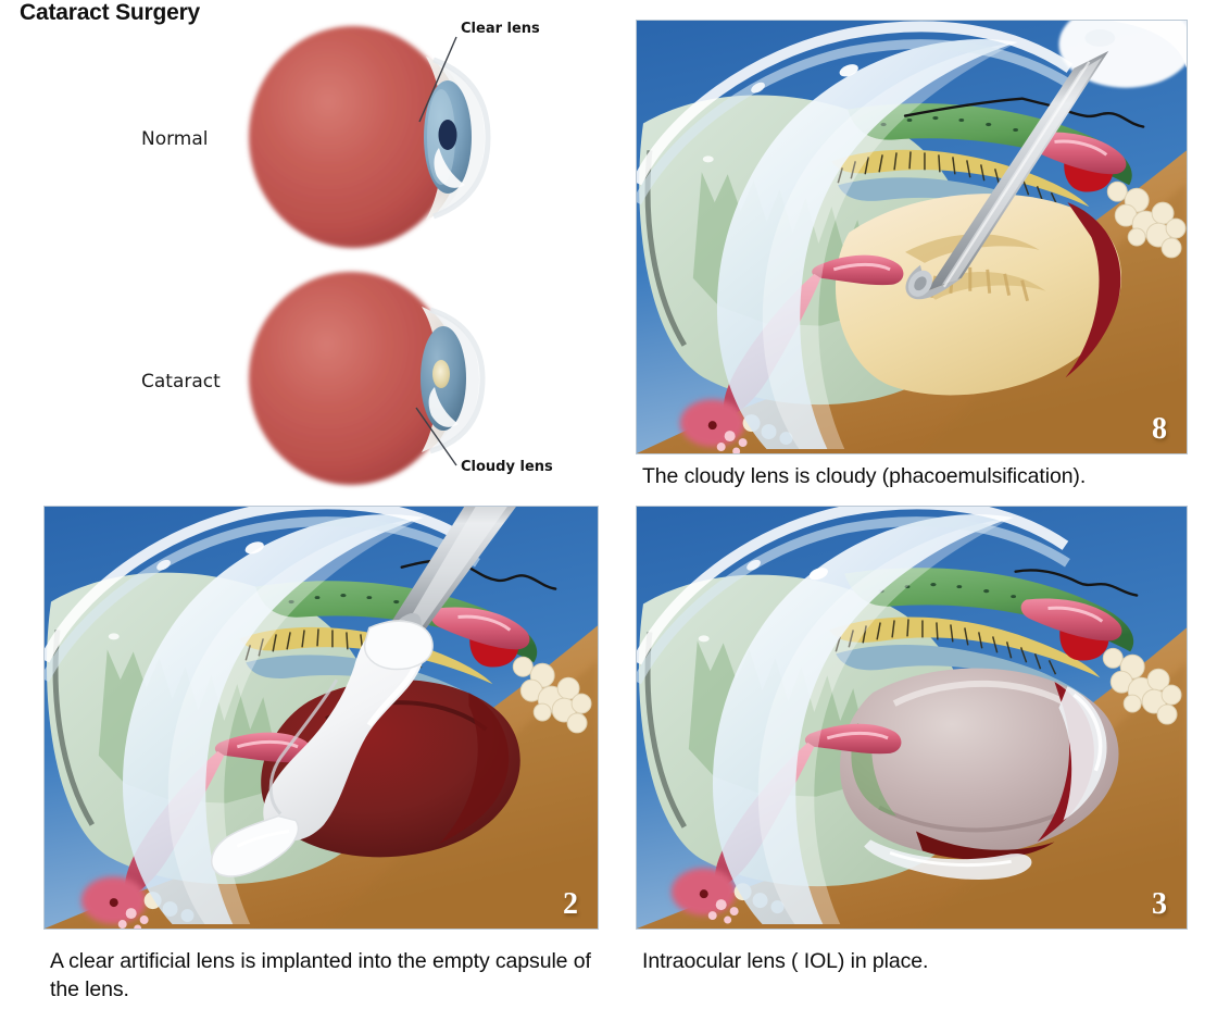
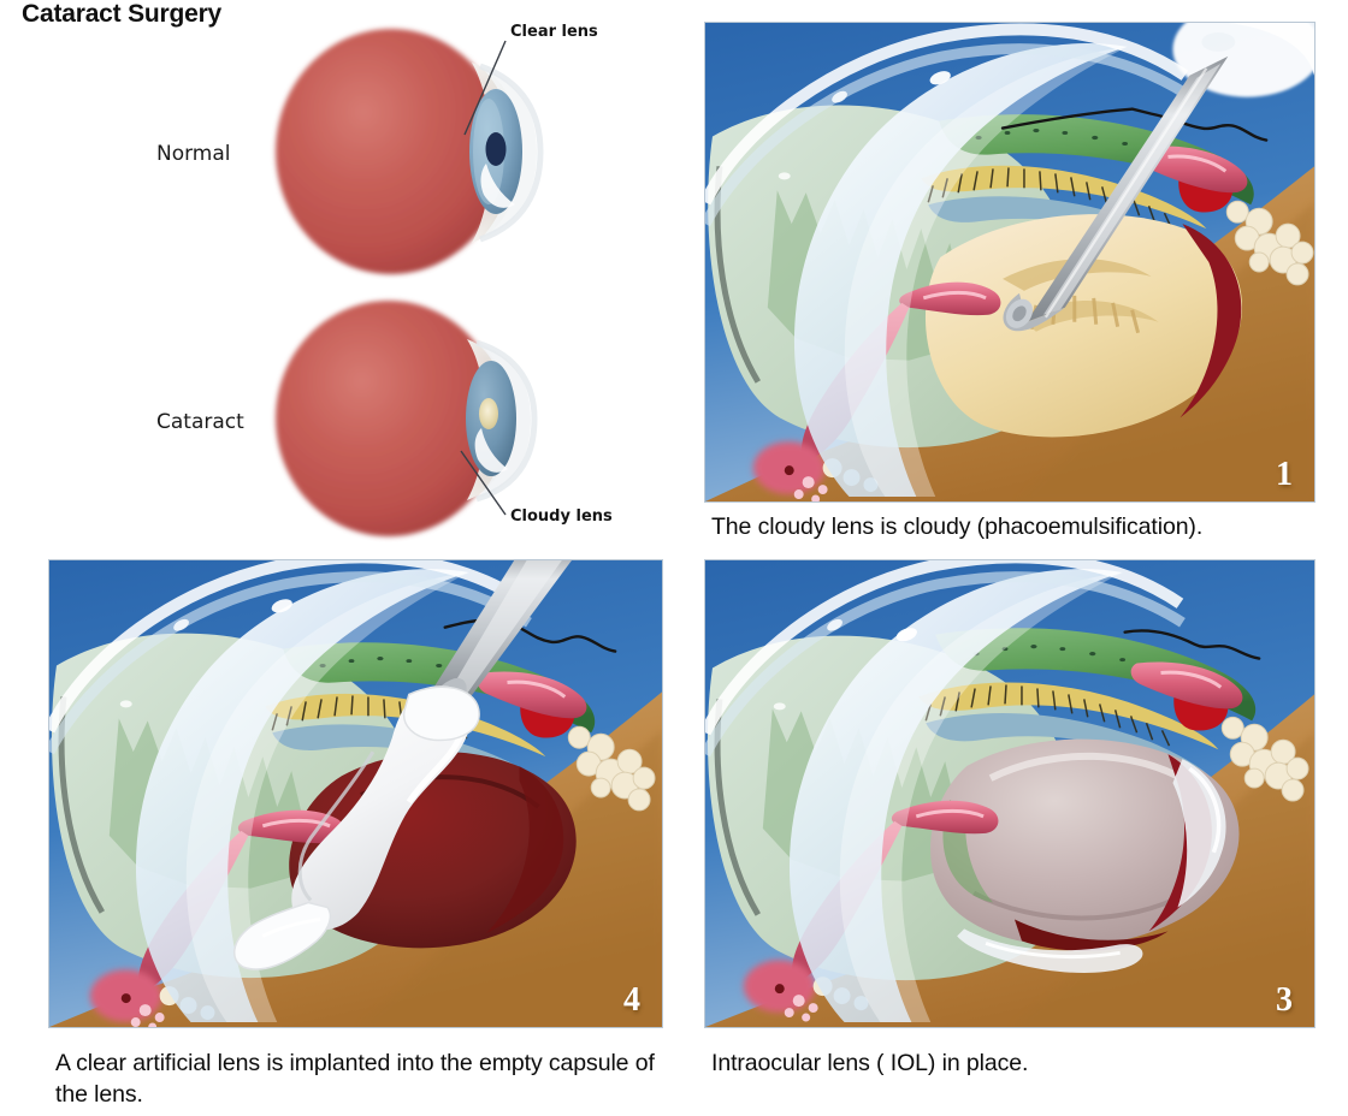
  Cataract Surgery
  Normal
  Cataract
  Clear lens
  Cloudy lens
- 8
+ 1
  The cloudy lens is cloudy (phacoemulsification).
- 2
+ 4
  A clear artificial lens is implanted into the empty capsule of the lens.
  3
  Intraocular lens ( IOL) in place.
